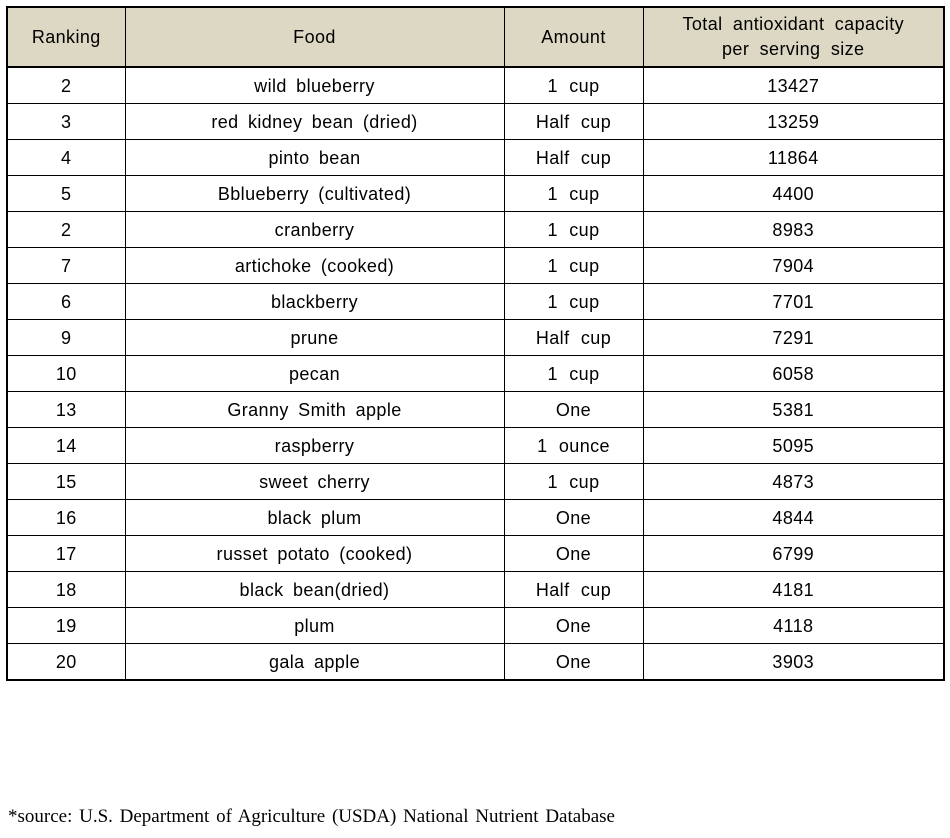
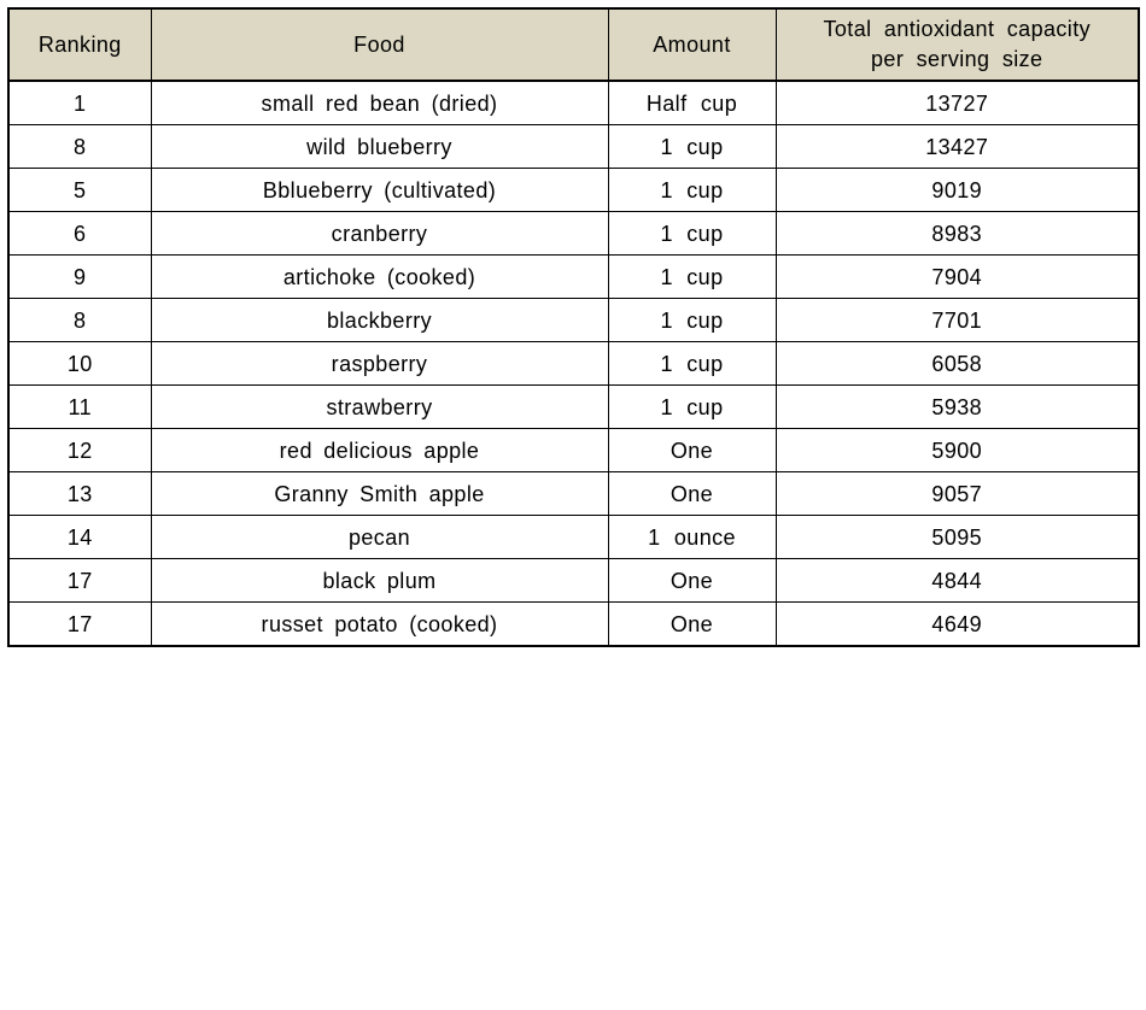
  Ranking	Food	Amount	Total antioxidant capacityper serving size
+ 1	small red bean (dried)	Half cup	13727
- 2	wild blueberry	1 cup	13427
+ 8	wild blueberry	1 cup	13427
- 3	red kidney bean (dried)	Half cup	13259
- 4	pinto bean	Half cup	11864
- 5	Bblueberry (cultivated)	1 cup	4400
+ 5	Bblueberry (cultivated)	1 cup	9019
- 2	cranberry	1 cup	8983
+ 6	cranberry	1 cup	8983
- 7	artichoke (cooked)	1 cup	7904
+ 9	artichoke (cooked)	1 cup	7904
- 6	blackberry	1 cup	7701
+ 8	blackberry	1 cup	7701
- 9	prune	Half cup	7291
- 10	pecan	1 cup	6058
+ 10	raspberry	1 cup	6058
+ 11	strawberry	1 cup	5938
+ 12	red delicious apple	One	5900
- 13	Granny Smith apple	One	5381
+ 13	Granny Smith apple	One	9057
- 14	raspberry	1 ounce	5095
+ 14	pecan	1 ounce	5095
- 15	sweet cherry	1 cup	4873
- 16	black plum	One	4844
+ 17	black plum	One	4844
- 17	russet potato (cooked)	One	6799
+ 17	russet potato (cooked)	One	4649
- 18	black bean(dried)	Half cup	4181
- 19	plum	One	4118
- 20	gala apple	One	3903
- *source: U.S. Department of Agriculture (USDA) National Nutrient Database
